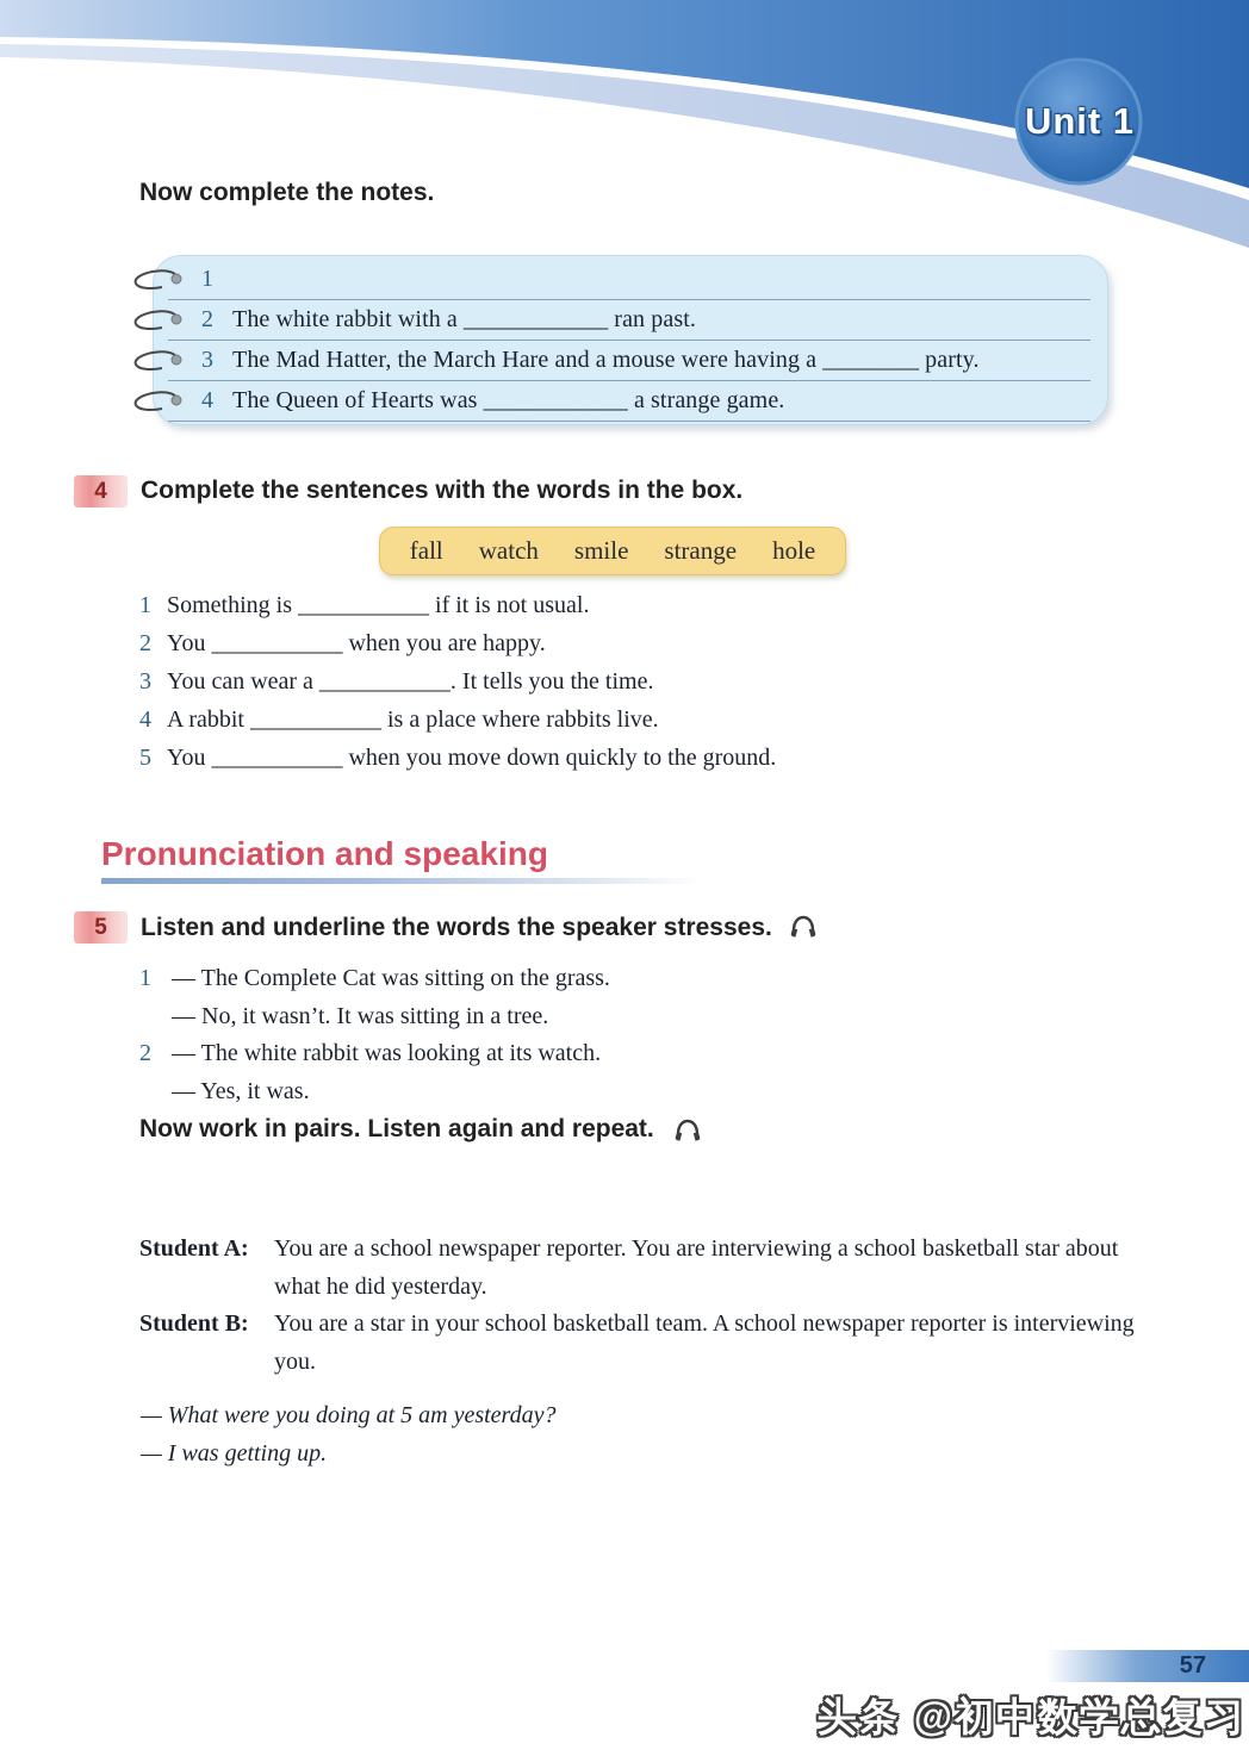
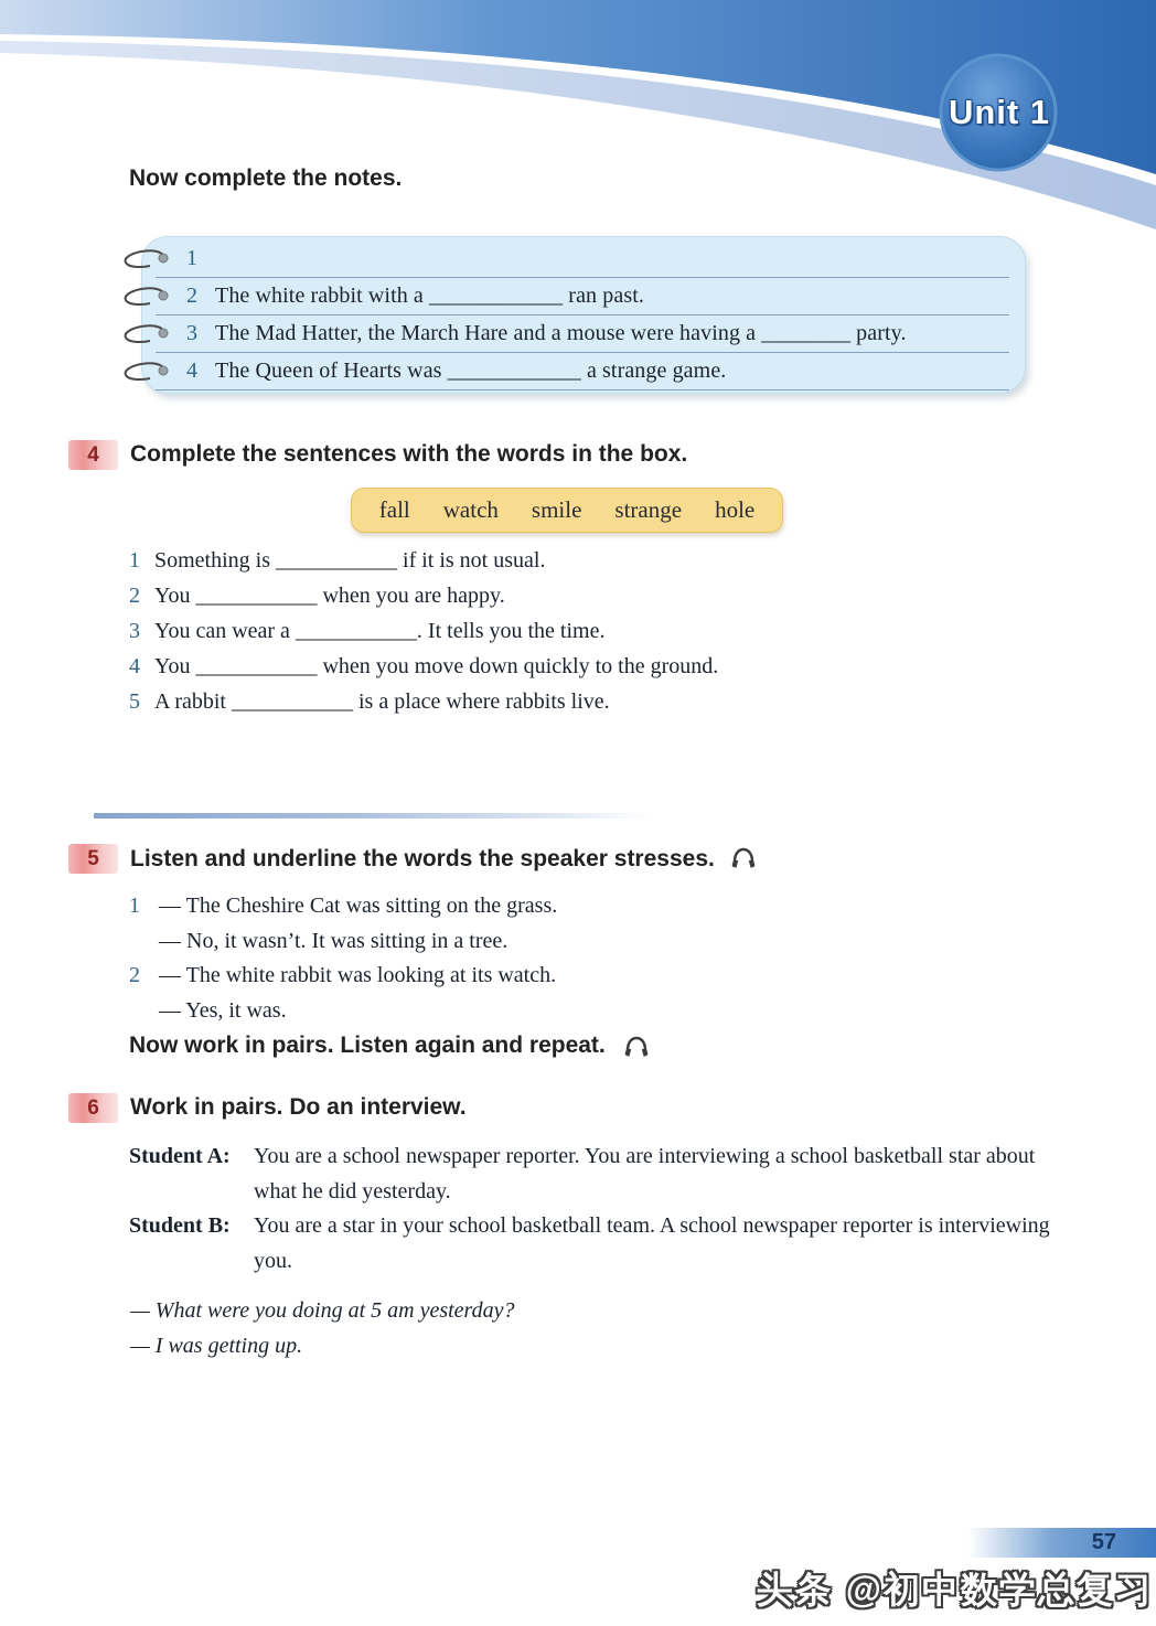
  Unit 1
  Now complete the notes.
  1
  2
  The white rabbit with a ____________ ran past.
  3
  The Mad Hatter, the March Hare and a mouse were having a ________ party.
  4
  The Queen of Hearts was ____________ a strange game.
  4
  Complete the sentences with the words in the box.
  fall
  watch
  smile
  strange
  hole
  1
  Something is ___________ if it is not usual.
  2
  You ___________ when you are happy.
  3
  You can wear a ___________. It tells you the time.
  4
- A rabbit ___________ is a place where rabbits live.
+ You ___________ when you move down quickly to the ground.
  5
- You ___________ when you move down quickly to the ground.
+ A rabbit ___________ is a place where rabbits live.
- Pronunciation and speaking
  5
  Listen and underline the words the speaker stresses.
  1
- — The Complete Cat was sitting on the grass.
+ — The Cheshire Cat was sitting on the grass.
  — No, it wasn’t. It was sitting in a tree.
  2
  — The white rabbit was looking at its watch.
  — Yes, it was.
  Now work in pairs. Listen again and repeat.
+ 6
+ Work in pairs. Do an interview.
  Student A:
  You are a school newspaper reporter. You are interviewing a school basketball star about what he did yesterday.
  Student B:
  You are a star in your school basketball team. A school newspaper reporter is interviewing you.
  — What were you doing at 5 am yesterday?
  — I was getting up.
  57
  头条 @初中数学总复习
